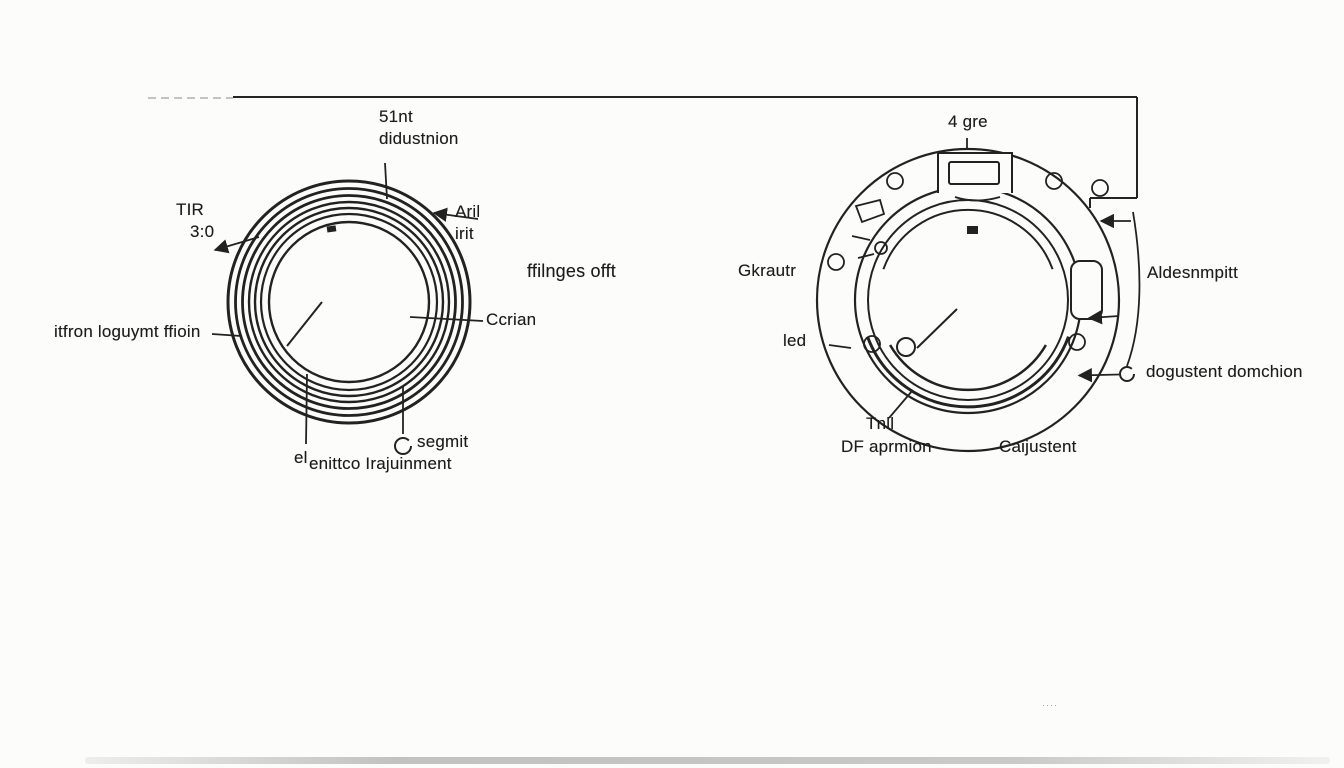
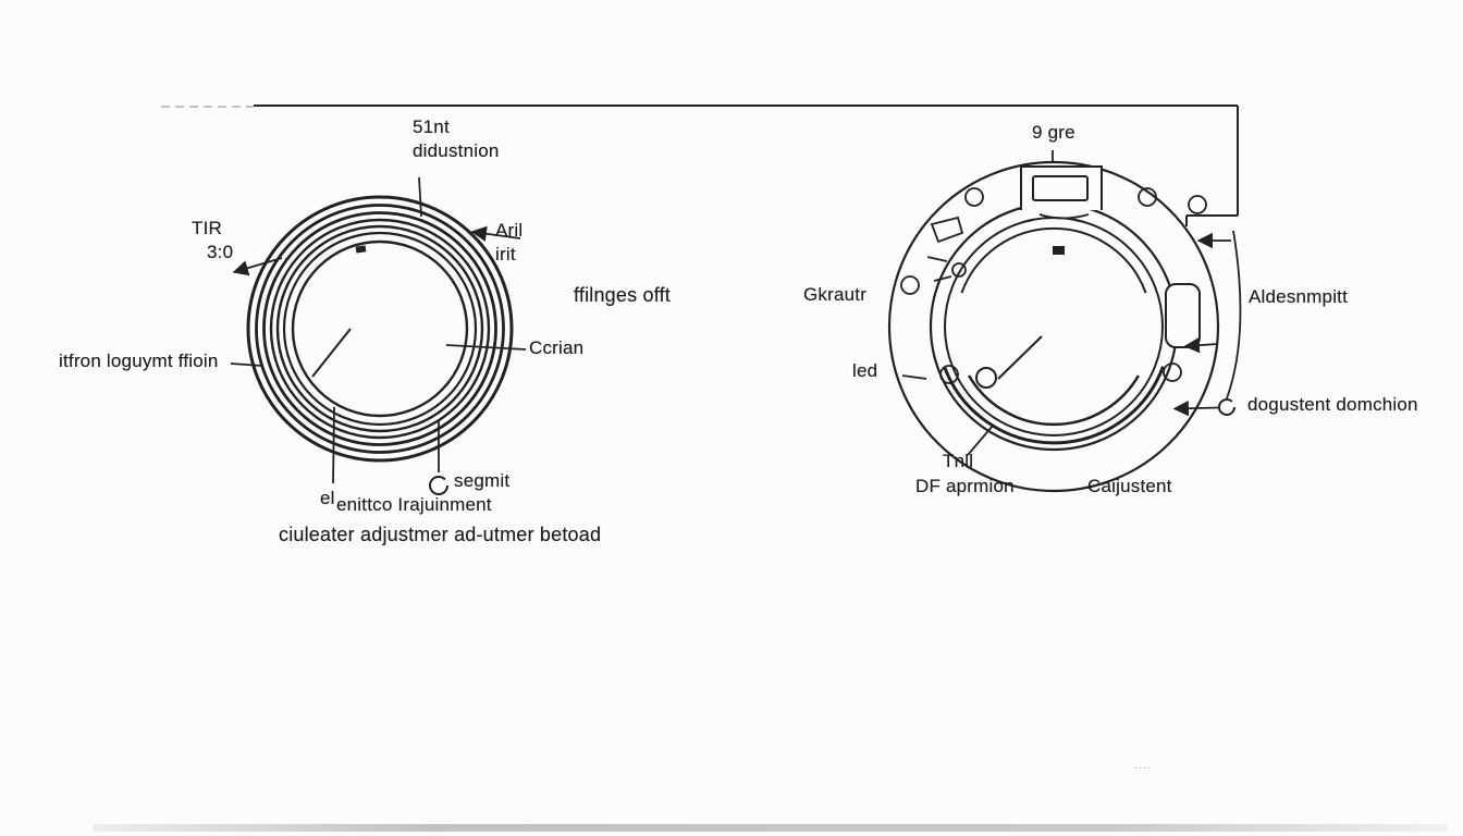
  51nt
  didustnion
  TIR
  3:0
  Aril
  irit
  ffilnges offt
  Ccrian
  itfron loguymt ffioin
  el
  segmit
  enittco Irajuinment
+ ciuleater adjustmer ad-utmer betoad
- 4 gre
+ 9 gre
  Gkrautr
  Aldesnmpitt
  led
  dogustent domchion
  Tnll
  DF aprmion
  Caijustent
  ····
